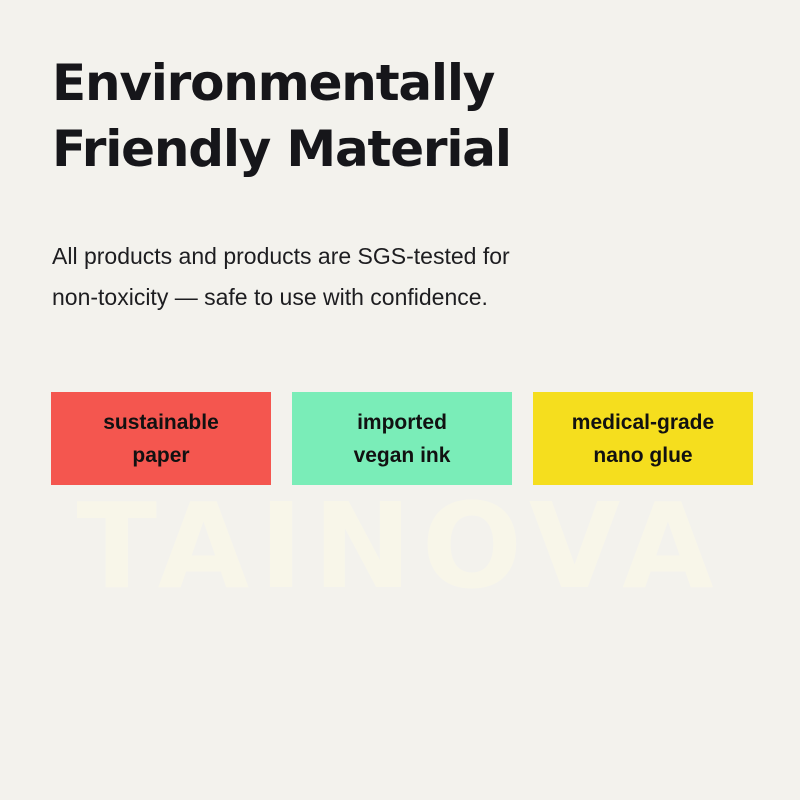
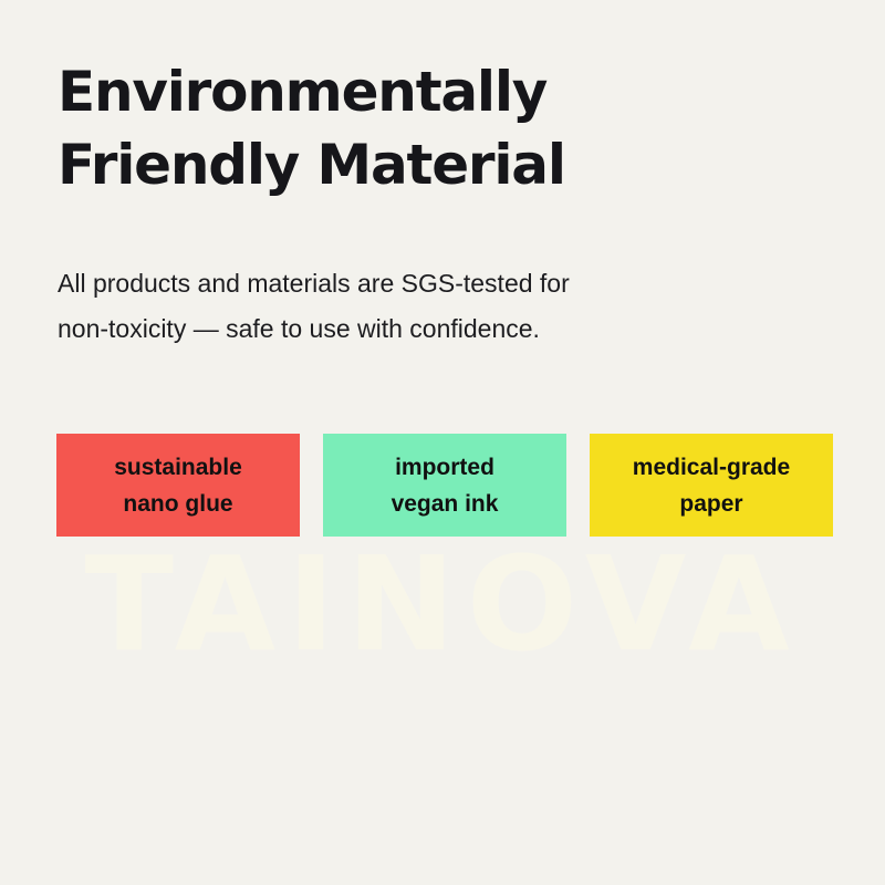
  TAINOVA
  Environmentally
  Friendly Material
- All products and products are SGS-tested for
+ All products and materials are SGS-tested for
  non-toxicity — safe to use with confidence.
  sustainable
- paper
+ nano glue
  imported
  vegan ink
  medical-grade
- nano glue
+ paper
